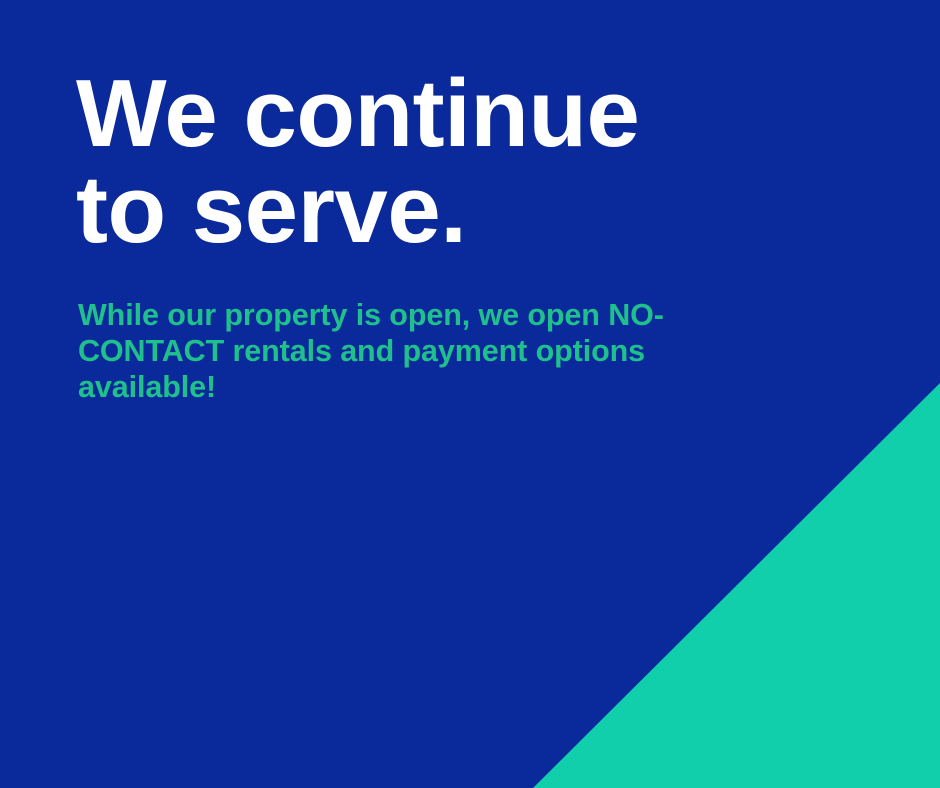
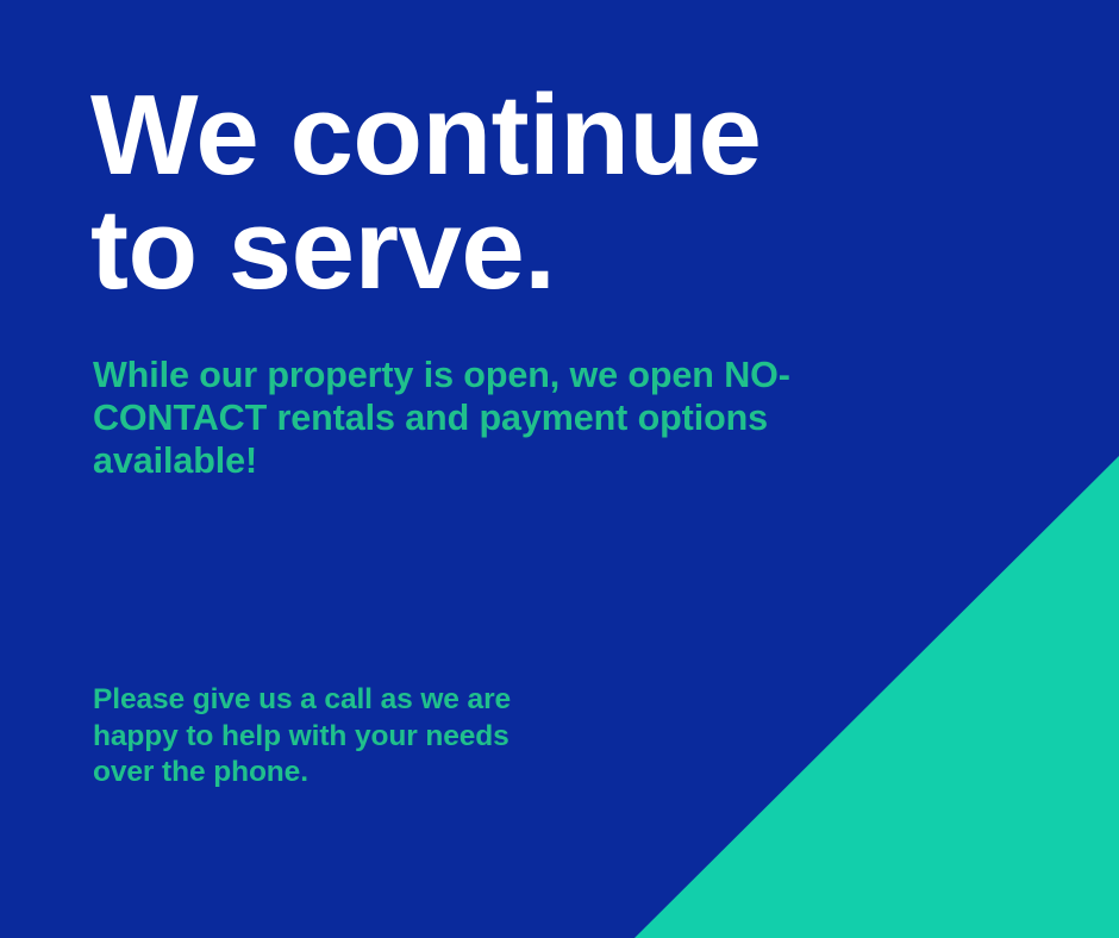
  We continue
  to serve.
  While our property is open, we open NO-CONTACT rentals and payment options available!
+ Please give us a call as we are
+ happy to help with your needs
+ over the phone.
